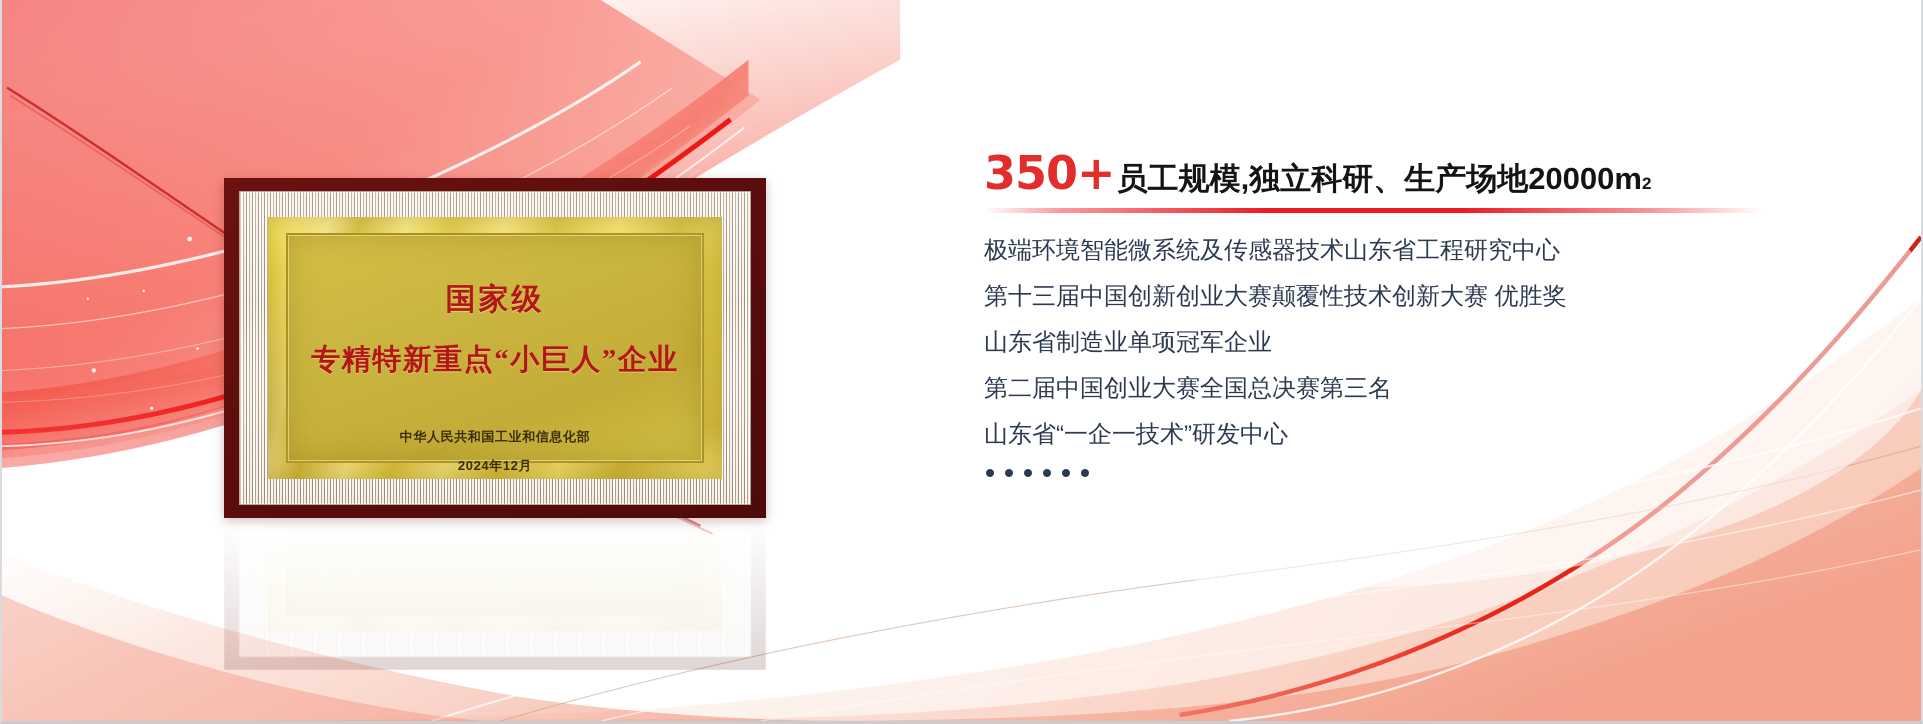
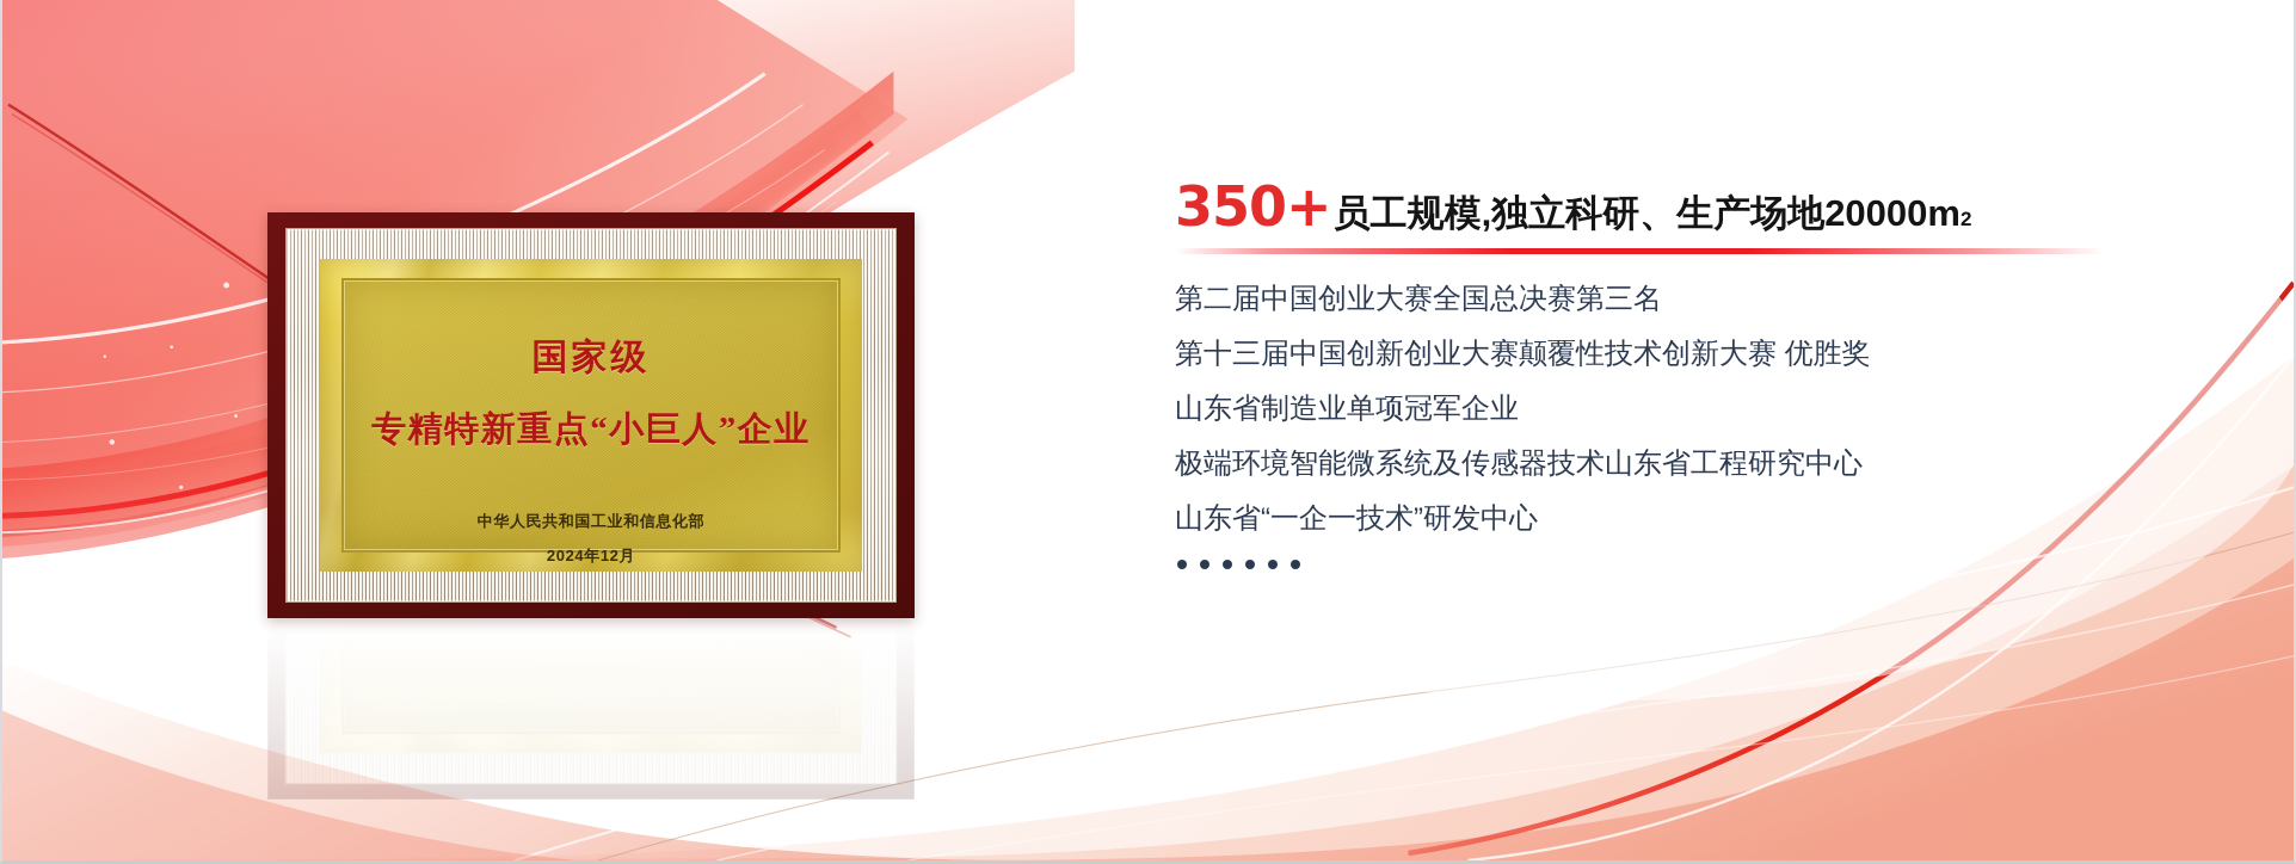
  国家级
  专精特新重点“小巨人”企业
  中华人民共和国工业和信息化部
  2024年12月
  350+
  员工规模,独立科研、生产场地20000m
  2
- 极端环境智能微系统及传感器技术山东省工程研究中心
+ 第二届中国创业大赛全国总决赛第三名
  第十三届中国创新创业大赛颠覆性技术创新大赛 优胜奖
  山东省制造业单项冠军企业
- 第二届中国创业大赛全国总决赛第三名
+ 极端环境智能微系统及传感器技术山东省工程研究中心
  山东省“一企一技术”研发中心
